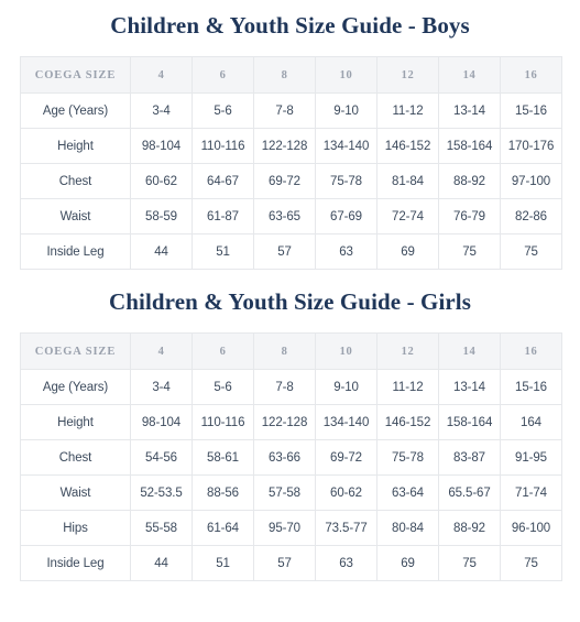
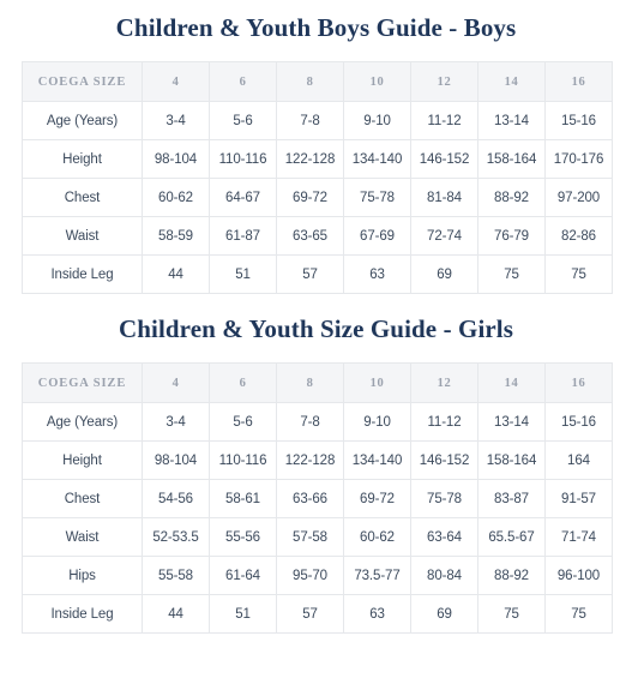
- Children & Youth Size Guide - Boys
+ Children & Youth Boys Guide - Boys
  COEGA SIZE	4	6	8	10	12	14	16
  Age (Years)	3-4	5-6	7-8	9-10	11-12	13-14	15-16
  Height	98-104	110-116	122-128	134-140	146-152	158-164	170-176
- Chest	60-62	64-67	69-72	75-78	81-84	88-92	97-100
+ Chest	60-62	64-67	69-72	75-78	81-84	88-92	97-200
  Waist	58-59	61-87	63-65	67-69	72-74	76-79	82-86
  Inside Leg	44	51	57	63	69	75	75
  Children & Youth Size Guide - Girls
  COEGA SIZE	4	6	8	10	12	14	16
  Age (Years)	3-4	5-6	7-8	9-10	11-12	13-14	15-16
  Height	98-104	110-116	122-128	134-140	146-152	158-164	164
- Chest	54-56	58-61	63-66	69-72	75-78	83-87	91-95
+ Chest	54-56	58-61	63-66	69-72	75-78	83-87	91-57
- Waist	52-53.5	88-56	57-58	60-62	63-64	65.5-67	71-74
+ Waist	52-53.5	55-56	57-58	60-62	63-64	65.5-67	71-74
  Hips	55-58	61-64	95-70	73.5-77	80-84	88-92	96-100
  Inside Leg	44	51	57	63	69	75	75
